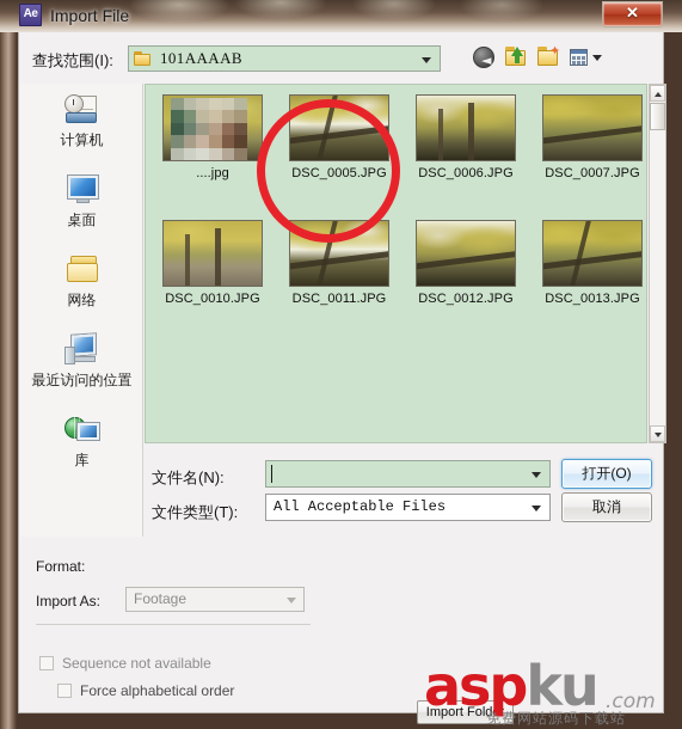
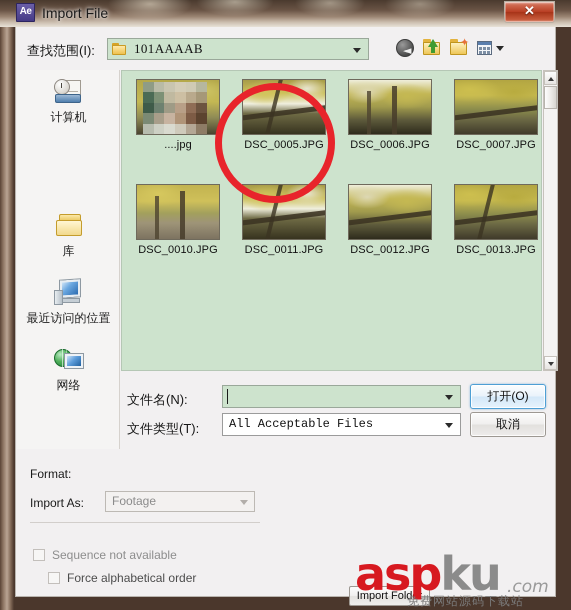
  Ae
  Import File
  ✕
  查找范围(I):
  101AAAAB
  ◄
  ✦
  计算机
- 桌面
- 网络
+ 库
  最近访问的位置
- 库
+ 网络
  ....jpg
  DSC_0005.JPG
  DSC_0006.JPG
  DSC_0007.JPG
  DSC_0010.JPG
  DSC_0011.JPG
  DSC_0012.JPG
  DSC_0013.JPG
  文件名(N):
  文件类型(T):
  All Acceptable Files
  打开(O)
  取消
  Format:
  Import As:
  Footage
  Sequence not available
  Force alphabetical order
  Import Folder
  aspku
  .com
  免费网站源码下载站
